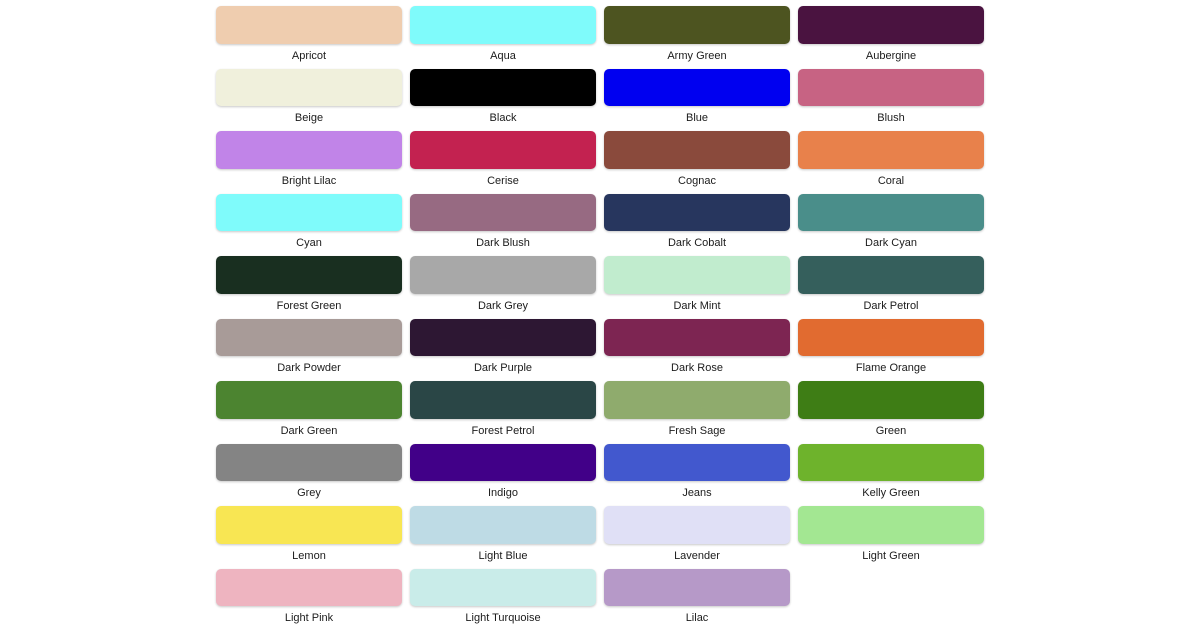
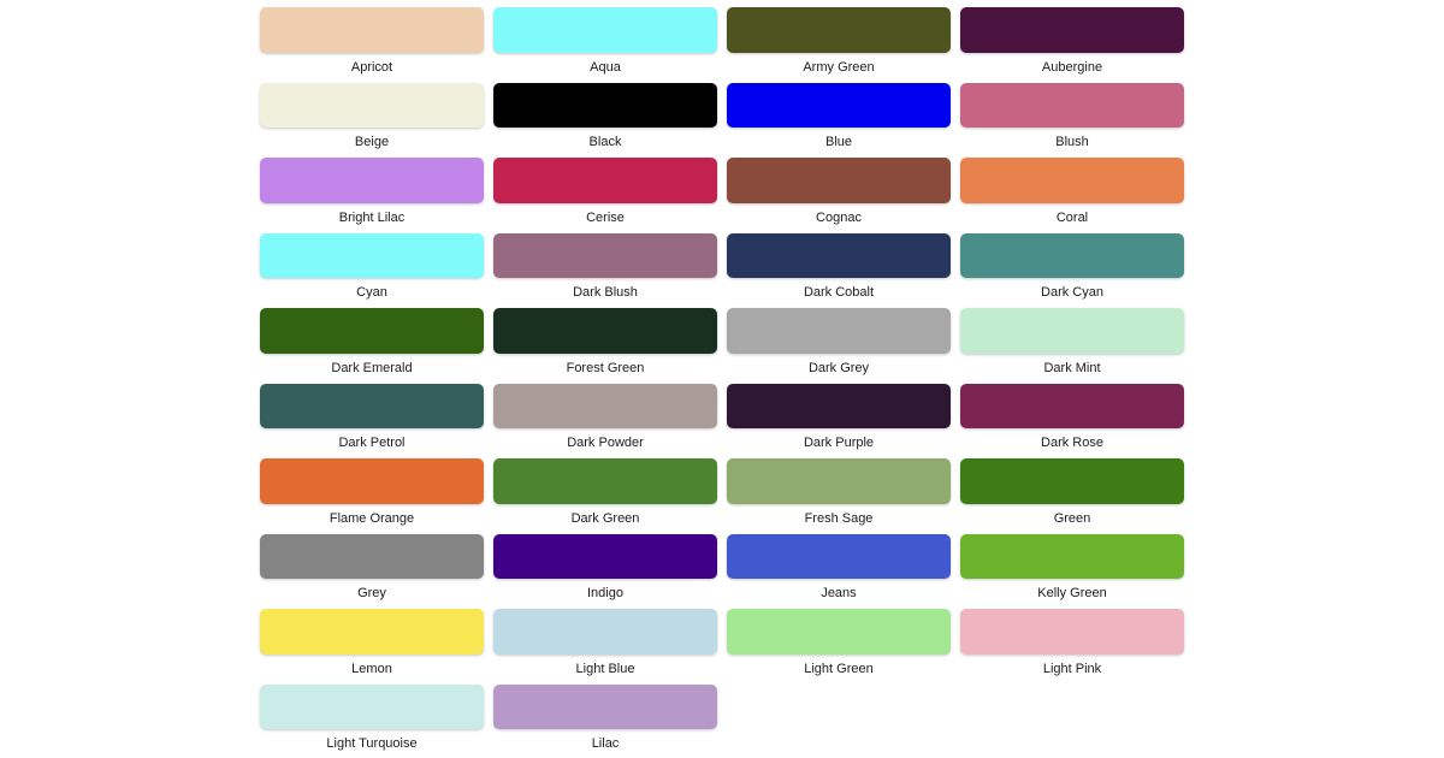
  Apricot
  Aqua
  Army Green
  Aubergine
  Beige
  Black
  Blue
  Blush
  Bright Lilac
  Cerise
  Cognac
  Coral
  Cyan
  Dark Blush
  Dark Cobalt
  Dark Cyan
+ Dark Emerald
  Forest Green
  Dark Grey
  Dark Mint
  Dark Petrol
  Dark Powder
  Dark Purple
  Dark Rose
  Flame Orange
  Dark Green
- Forest Petrol
  Fresh Sage
  Green
  Grey
  Indigo
  Jeans
  Kelly Green
  Lemon
  Light Blue
- Lavender
  Light Green
  Light Pink
  Light Turquoise
  Lilac
